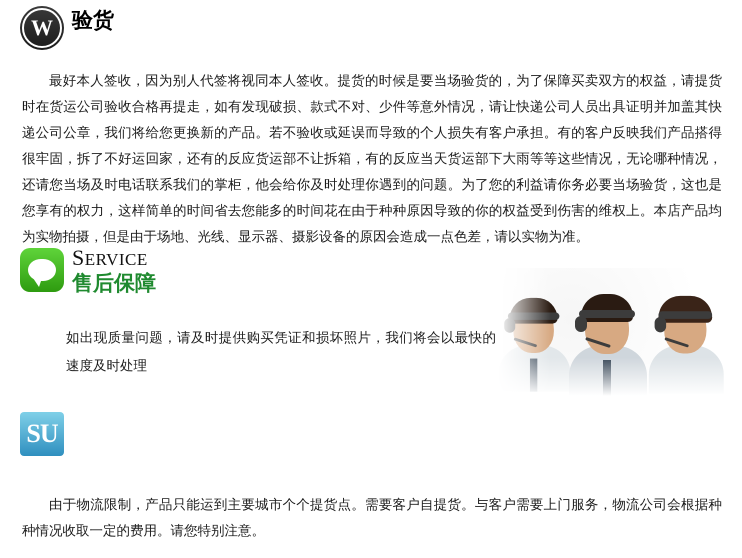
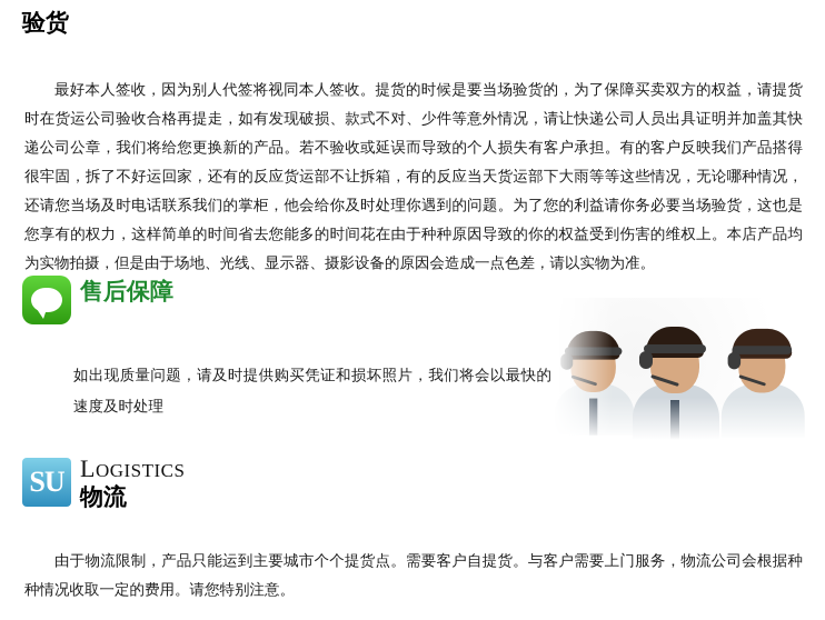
- W
  验货
  最好本人签收，因为别人代签将视同本人签收。提货的时候是要当场验货的，为了保障买卖双方的权益，请提货时在货运公司验收合格再提走，如有发现破损、款式不对、少件等意外情况，请让快递公司人员出具证明并加盖其快递公司公章，我们将给您更换新的产品。若不验收或延误而导致的个人损失有客户承担。有的客户反映我们产品搭得很牢固，拆了不好运回家，还有的反应货运部不让拆箱，有的反应当天货运部下大雨等等这些情况，无论哪种情况，还请您当场及时电话联系我们的掌柜，他会给你及时处理你遇到的问题。为了您的利益请你务必要当场验货，这也是您享有的权力，这样简单的时间省去您能多的时间花在由于种种原因导致的你的权益受到伤害的维权上。本店产品均为实物拍摄，但是由于场地、光线、显示器、摄影设备的原因会造成一点色差，请以实物为准。
- SERVICE
  售后保障
  如出现质量问题，请及时提供购买凭证和损坏照片，我们将会以最快的速度及时处理
  SU
+ LOGISTICS
+ 物流
  由于物流限制，产品只能运到主要城市个个提货点。需要客户自提货。与客户需要上门服务，物流公司会根据种种情况收取一定的费用。请您特别注意。
